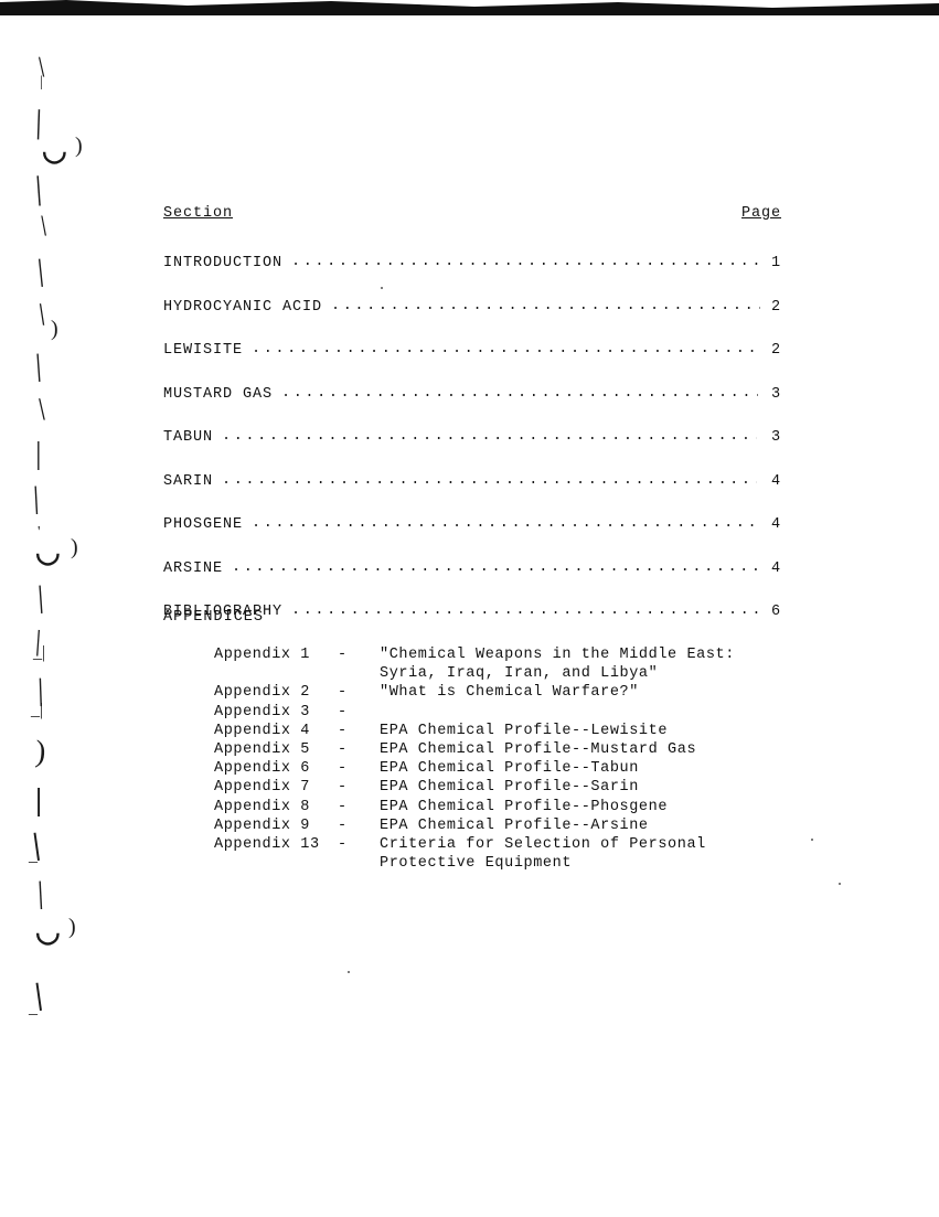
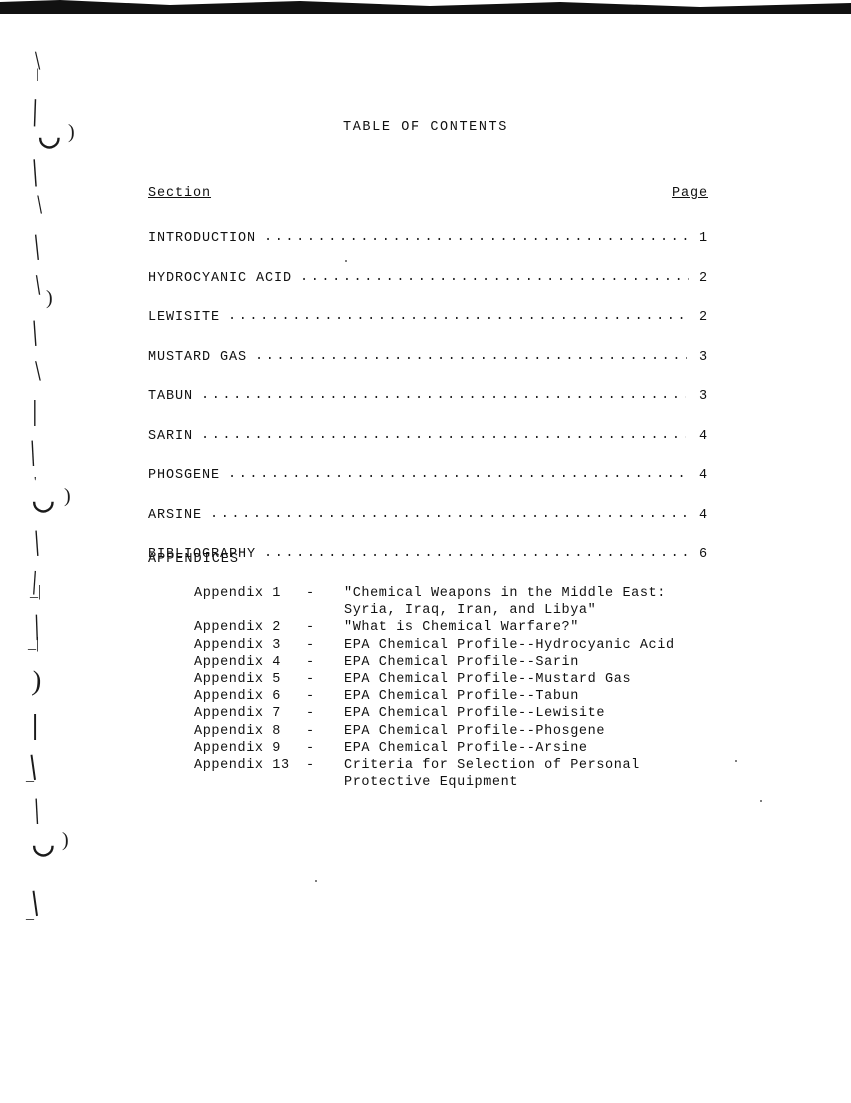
  |
  ◡
  )
  )
  |
  '
  ◡
  )
  _|
  _|
  |
  _
  ◡
  )
  _
+ TABLE OF CONTENTS
  Section
  Page
  INTRODUCTION
  1
  HYDROCYANIC ACID
  2
  LEWISITE
  2
  MUSTARD GAS
  3
  TABUN
  3
  SARIN
  4
  PHOSGENE
  4
  ARSINE
  4
  BIBLIOGRAPHY
  6
  APPENDICES
  Appendix 1
  -
  "Chemical Weapons in the Middle East:
  Syria, Iraq, Iran, and Libya"
  Appendix 2
  -
  "What is Chemical Warfare?"
  Appendix 3
  -
+ EPA Chemical Profile--Hydrocyanic Acid
  Appendix 4
  -
- EPA Chemical Profile--Lewisite
+ EPA Chemical Profile--Sarin
  Appendix 5
  -
  EPA Chemical Profile--Mustard Gas
  Appendix 6
  -
  EPA Chemical Profile--Tabun
  Appendix 7
  -
- EPA Chemical Profile--Sarin
+ EPA Chemical Profile--Lewisite
  Appendix 8
  -
  EPA Chemical Profile--Phosgene
  Appendix 9
  -
  EPA Chemical Profile--Arsine
  Appendix 13
  -
  Criteria for Selection of Personal
  Protective Equipment
